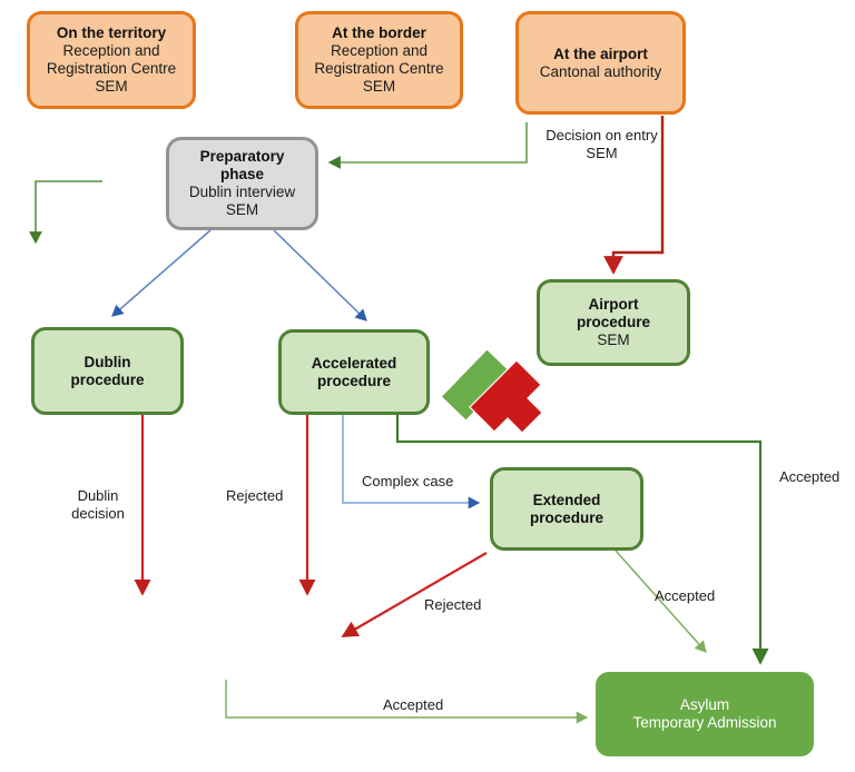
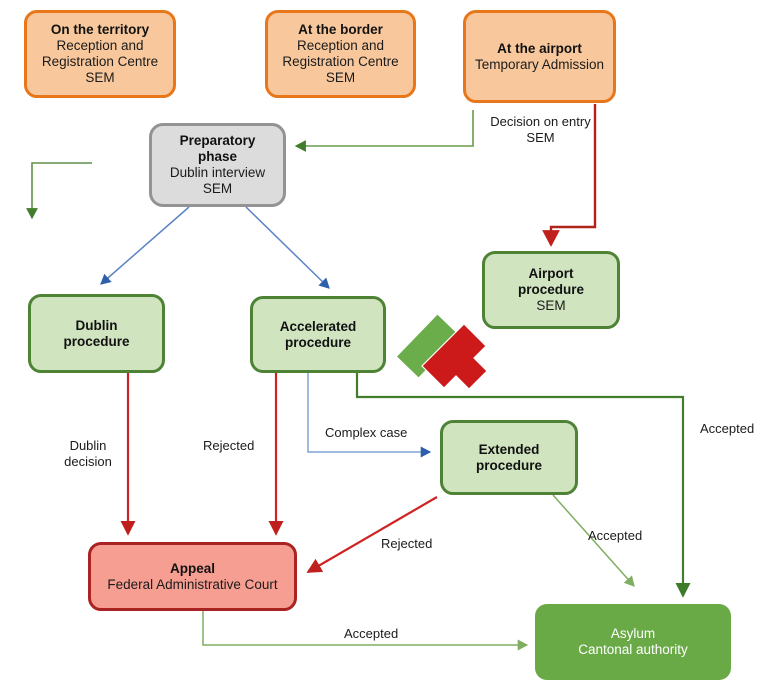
  On the territory
  Reception and
  Registration Centre
  SEM
  At the border
  Reception and
  Registration Centre
  SEM
  At the airport
- Cantonal authority
+ Temporary Admission
  Preparatory
  phase
  Dublin interview
  SEM
  Dublin
  procedure
  Accelerated
  procedure
  Airport
  procedure
  SEM
  Extended
  procedure
+ Appeal
+ Federal Administrative Court
  Asylum
- Temporary Admission
+ Cantonal authority
  Decision on entry
  SEM
  Dublin
  decision
  Rejected
  Complex case
  Rejected
  Accepted
  Accepted
  Accepted
